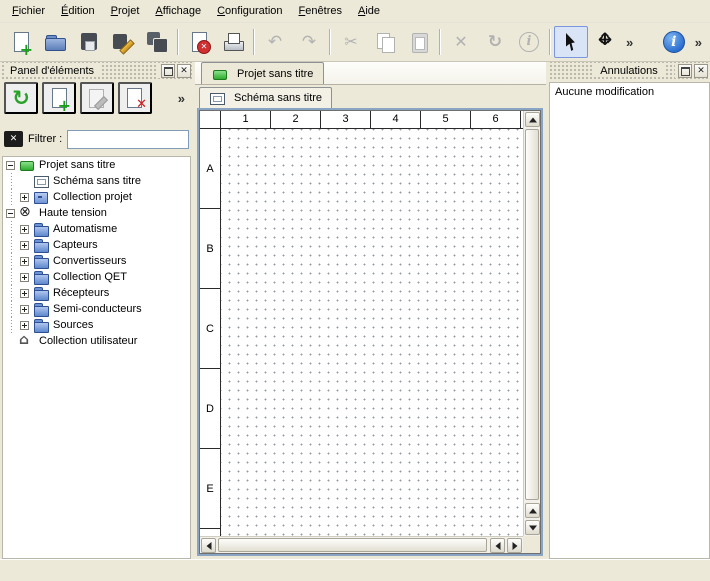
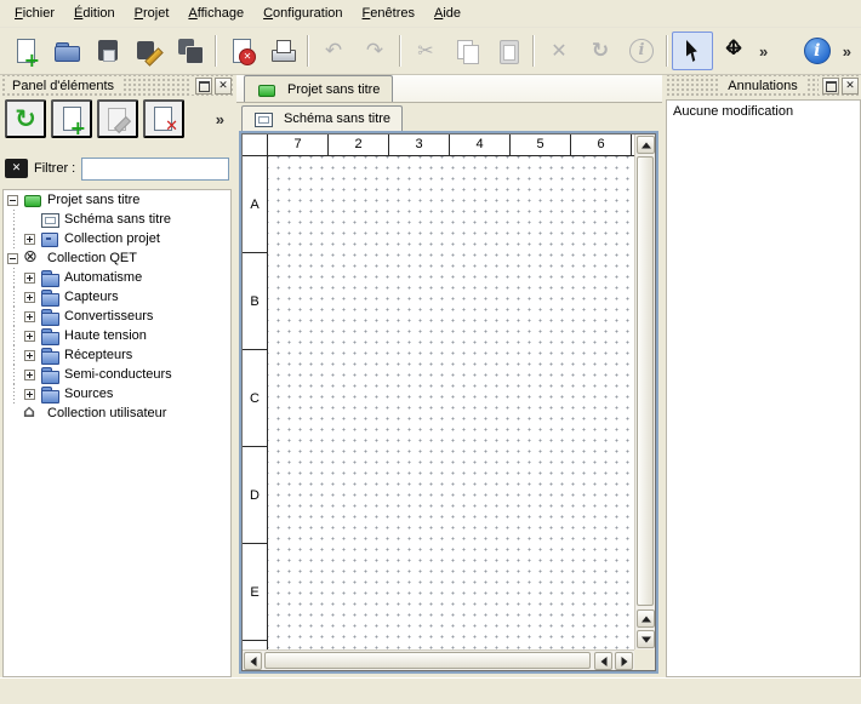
  Fichier
  Édition
  Projet
  Affichage
  Configuration
  Fenêtres
  Aide
  »
  »
  Panel d'éléments
  »
  Filtrer :
  Projet sans titre
  Schéma sans titre
  Collection projet
- Haute tension
+ Collection QET
  Automatisme
  Capteurs
  Convertisseurs
- Collection QET
+ Haute tension
  Récepteurs
  Semi-conducteurs
  Sources
  Collection utilisateur
  Projet sans titre
  Schéma sans titre
- 1
+ 7
  2
  3
  4
  5
  6
  A
  B
  C
  D
  E
  Annulations
  Aucune modification
